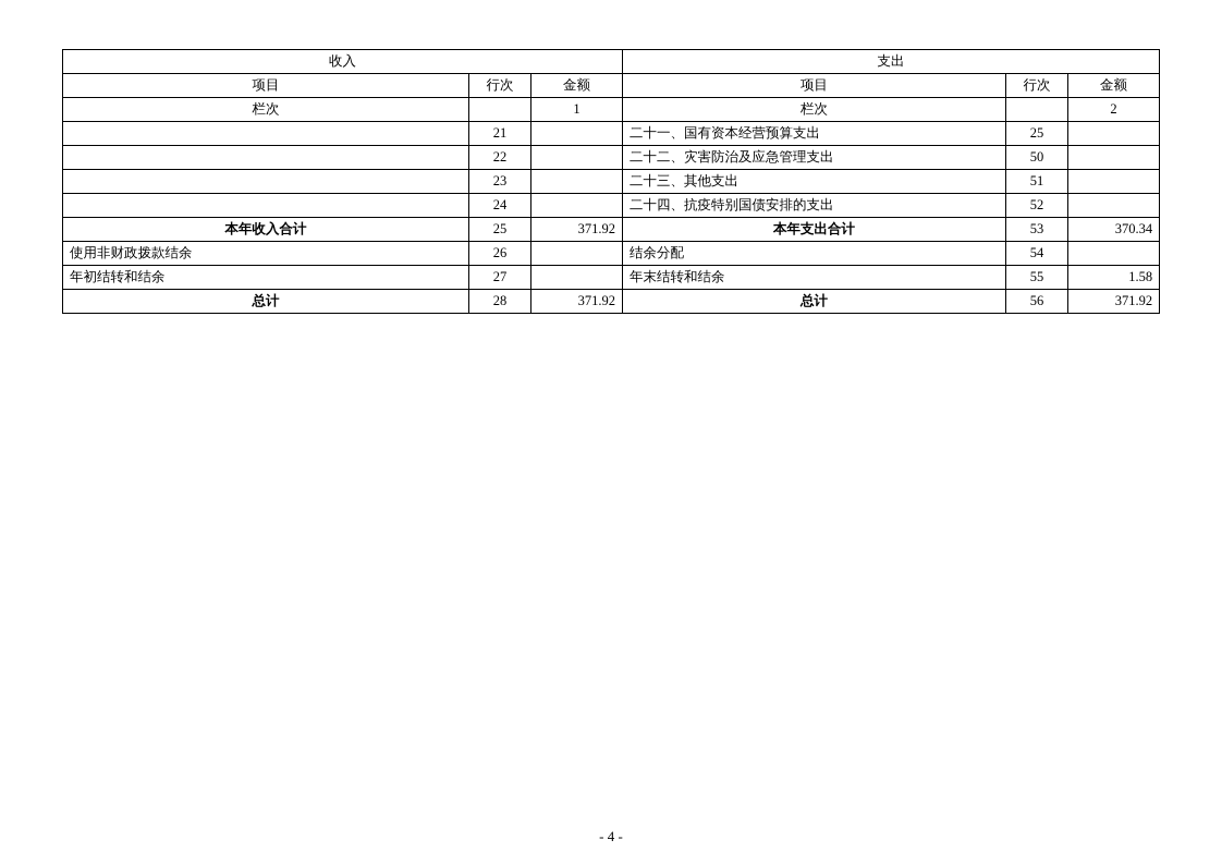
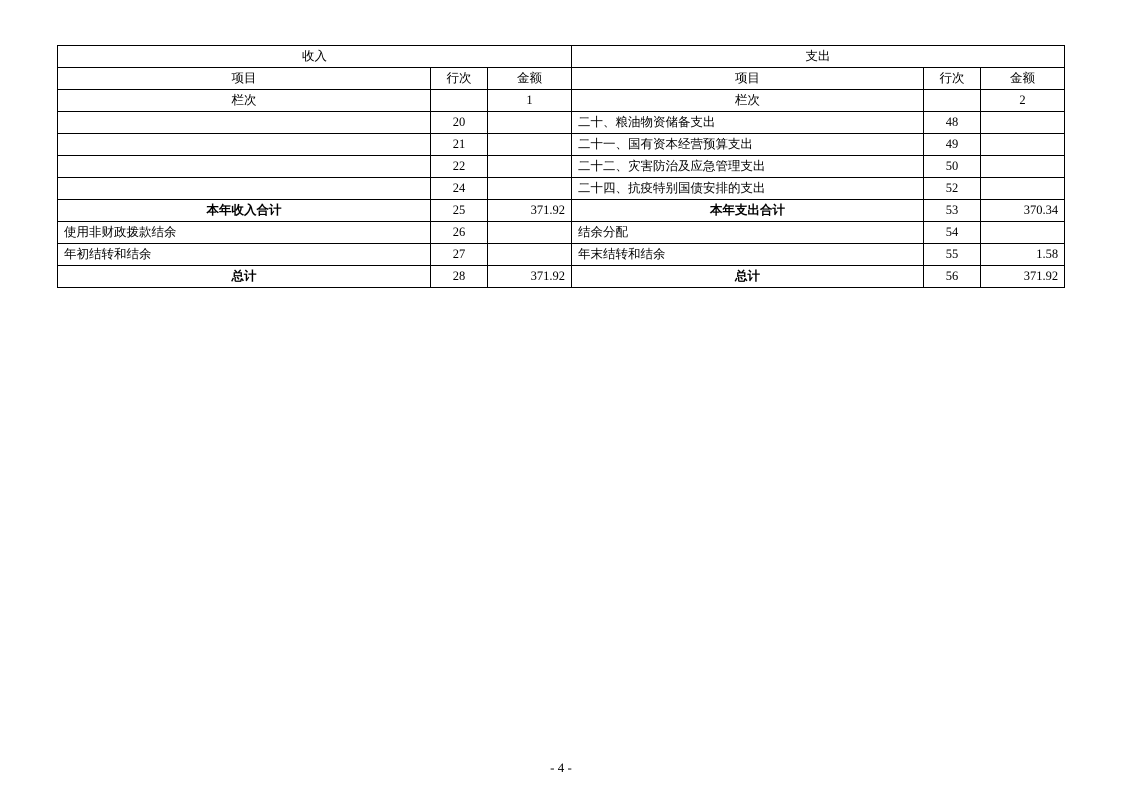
  收入	支出
  项目	行次	金额	项目	行次	金额
  栏次		1	栏次		2
+ 	20		二十、粮油物资储备支出	48
- 	21		二十一、国有资本经营预算支出	25
+ 	21		二十一、国有资本经营预算支出	49
  	22		二十二、灾害防治及应急管理支出	50
- 	23		二十三、其他支出	51
  	24		二十四、抗疫特别国债安排的支出	52
  本年收入合计	25	371.92	本年支出合计	53	370.34
  使用非财政拨款结余	26		结余分配	54
  年初结转和结余	27		年末结转和结余	55	1.58
  总计	28	371.92	总计	56	371.92
  - 4 -
